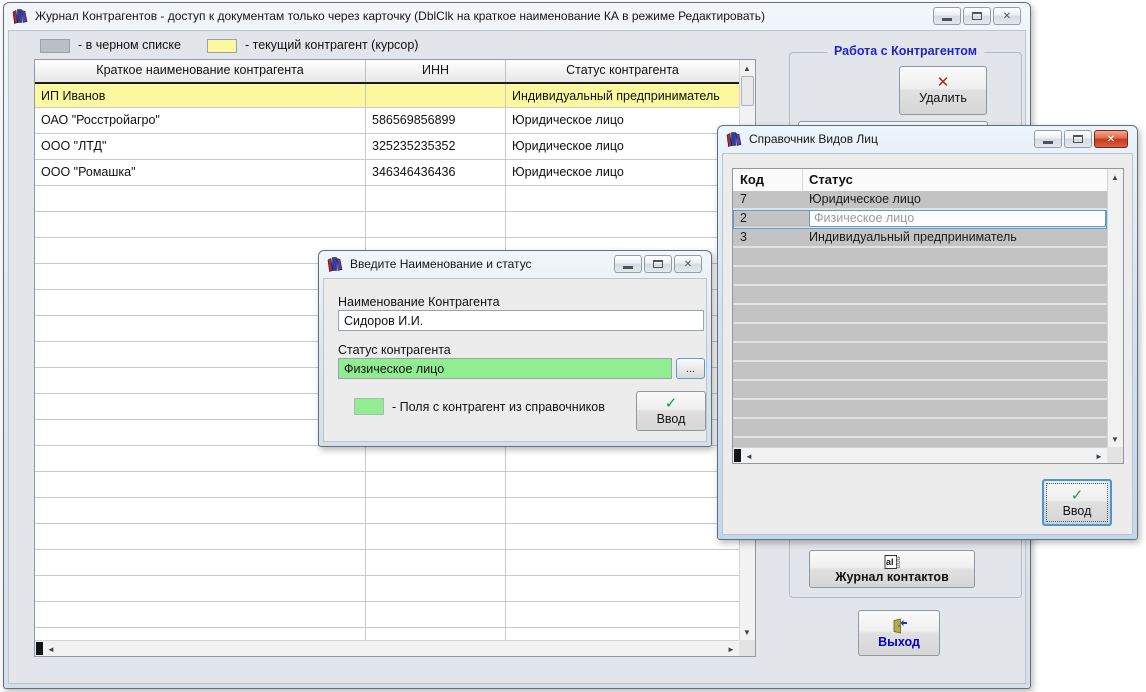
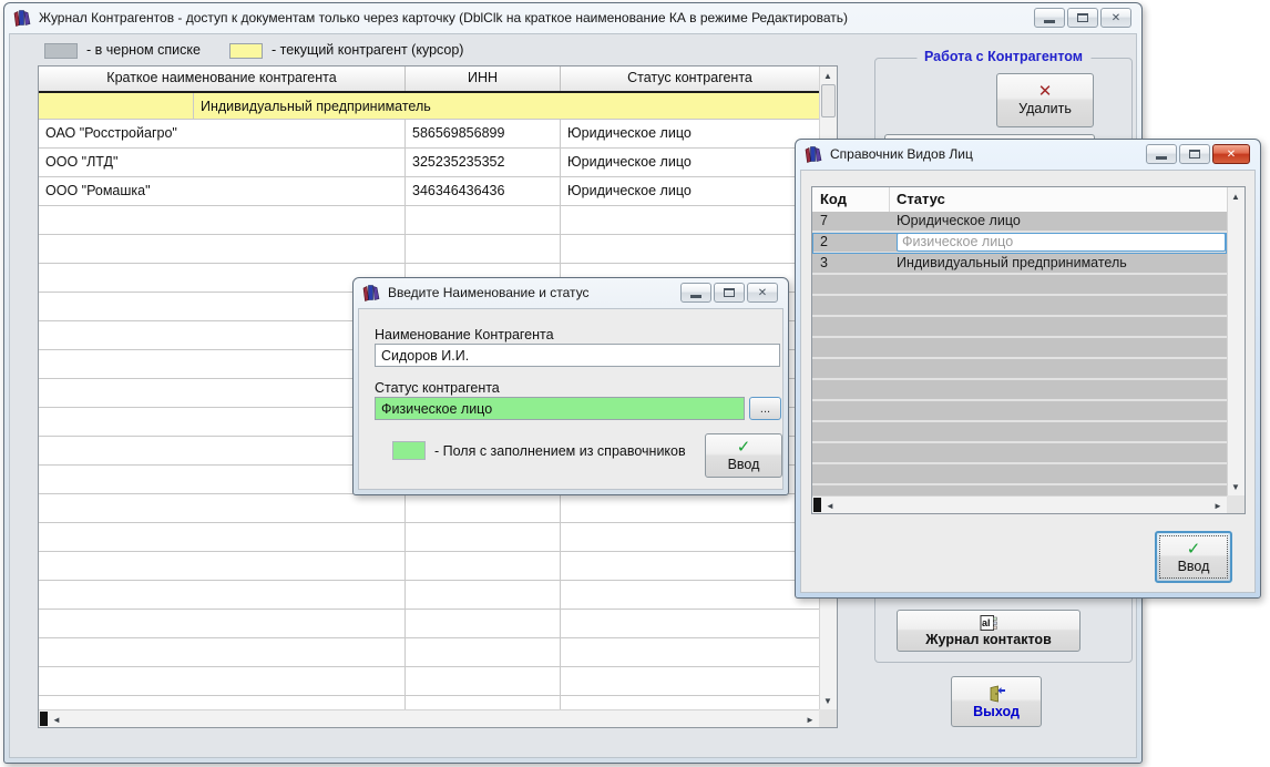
  Журнал Контрагентов - доступ к документам только через карточку (DblClk на краткое наименование КА в режиме Редактировать)
  ✕
  - в черном списке
  - текущий контрагент (курсор)
  Краткое наименование контрагента
  ИНН
  Статус контрагента
- ИП Иванов
  Индивидуальный предприниматель
  ОАО "Росстройагро"
  586569856899
  Юридическое лицо
  ООО "ЛТД"
  325235235352
  Юридическое лицо
  ООО "Ромашка"
  346346436436
  Юридическое лицо
  ▲
  ▼
  ◄
  ►
  Работа с Контрагентом
  ✕
  Удалить
  al
  Журнал контактов
  Выход
  Введите Наименование и статус
  ✕
  Наименование Контрагента
  Сидоров И.И.
  Статус контрагента
  Физическое лицо
  ...
- - Поля с контрагент из справочников
+ - Поля с заполнением из справочников
  ✓
  Ввод
  Справочник Видов Лиц
  ✕
  Код
  Статус
  7
  Юридическое лицо
  2
  Физическое лицо
  3
  Индивидуальный предприниматель
  ▲
  ▼
  ◄
  ►
  ✓
  Ввод
